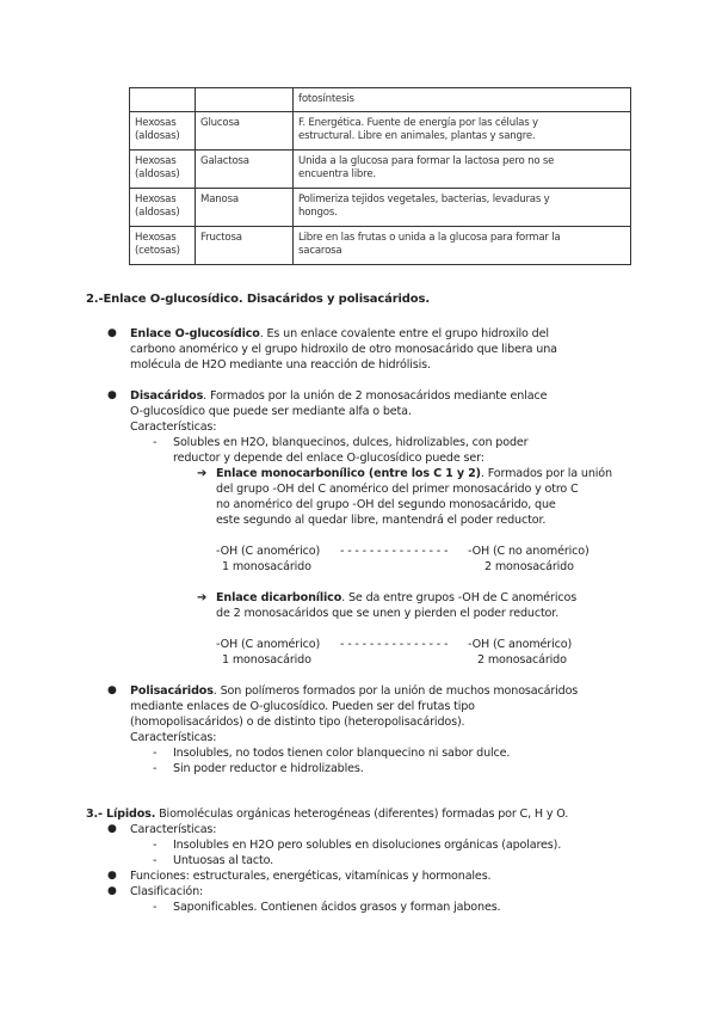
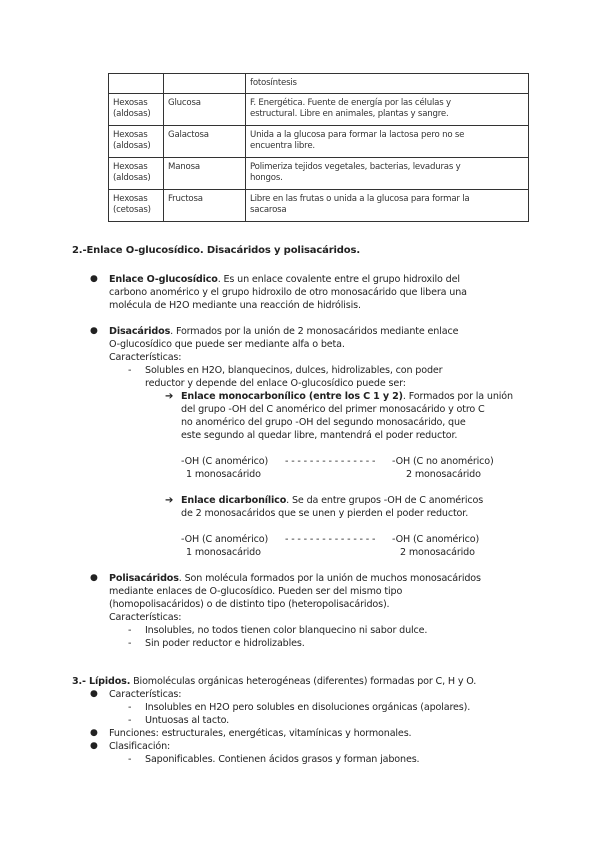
  		fotosíntesis
  Hexosas(aldosas)	Glucosa	F. Energética. Fuente de energía por las células yestructural. Libre en animales, plantas y sangre.
  Hexosas(aldosas)	Galactosa	Unida a la glucosa para formar la lactosa pero no seencuentra libre.
  Hexosas(aldosas)	Manosa	Polimeriza tejidos vegetales, bacterias, levaduras yhongos.
  Hexosas(cetosas)	Fructosa	Libre en las frutas o unida a la glucosa para formar lasacarosa
  2.-Enlace O-glucosídico. Disacáridos y polisacáridos.
  ●
  Enlace O-glucosídico. Es un enlace covalente entre el grupo hidroxilo del
  carbono anomérico y el grupo hidroxilo de otro monosacárido que libera una
  molécula de H2O mediante una reacción de hidrólisis.
  ●
  Disacáridos. Formados por la unión de 2 monosacáridos mediante enlace
  O-glucosídico que puede ser mediante alfa o beta.
  Características:
  -
  Solubles en H2O, blanquecinos, dulces, hidrolizables, con poder
  reductor y depende del enlace O-glucosídico puede ser:
  ➔
  Enlace monocarbonílico (entre los C 1 y 2). Formados por la unión
  del grupo -OH del C anomérico del primer monosacárido y otro C
  no anomérico del grupo -OH del segundo monosacárido, que
  este segundo al quedar libre, mantendrá el poder reductor.
  -OH (C anomérico)
  - - - - - - - - - - - - - - -
  -OH (C no anomérico)
  1 monosacárido
  2 monosacárido
  ➔
  Enlace dicarbonílico. Se da entre grupos -OH de C anoméricos
  de 2 monosacáridos que se unen y pierden el poder reductor.
  -OH (C anomérico)
  - - - - - - - - - - - - - - -
  -OH (C anomérico)
  1 monosacárido
  2 monosacárido
  ●
- Polisacáridos. Son polímeros formados por la unión de muchos monosacáridos
+ Polisacáridos. Son molécula formados por la unión de muchos monosacáridos
- mediante enlaces de O-glucosídico. Pueden ser del frutas tipo
+ mediante enlaces de O-glucosídico. Pueden ser del mismo tipo
  (homopolisacáridos) o de distinto tipo (heteropolisacáridos).
  Características:
  -
  Insolubles, no todos tienen color blanquecino ni sabor dulce.
  -
  Sin poder reductor e hidrolizables.
  3.- Lípidos. Biomoléculas orgánicas heterogéneas (diferentes) formadas por C, H y O.
  ●
  Características:
  -
  Insolubles en H2O pero solubles en disoluciones orgánicas (apolares).
  -
  Untuosas al tacto.
  ●
  Funciones: estructurales, energéticas, vitamínicas y hormonales.
  ●
  Clasificación:
  -
  Saponificables. Contienen ácidos grasos y forman jabones.
